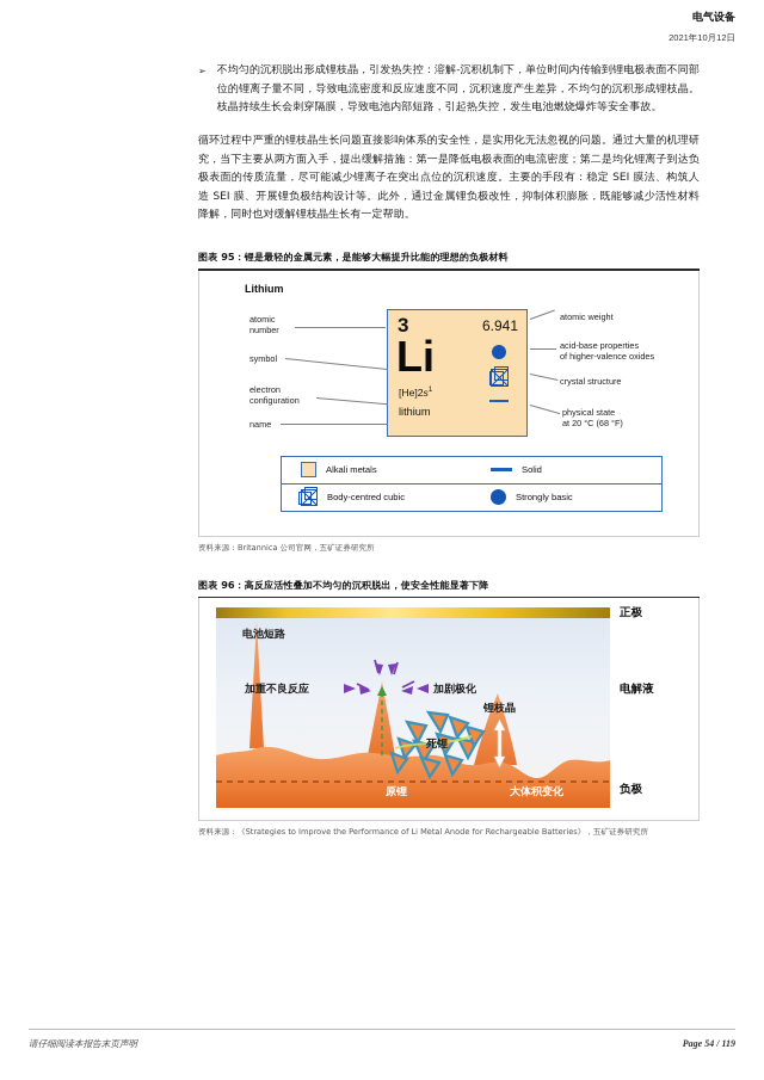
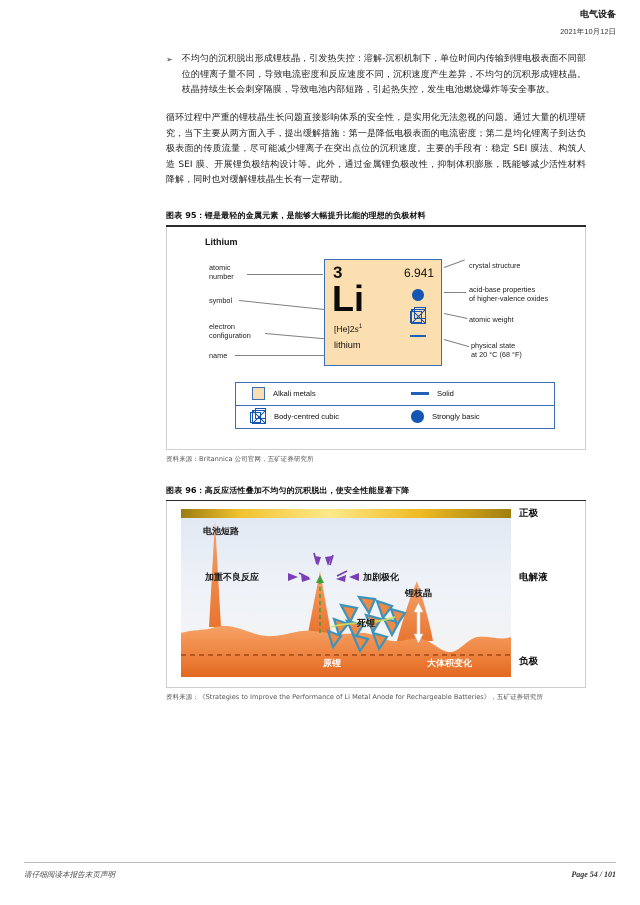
  电气设备
  2021年10月12日
  ➢
  不均匀的沉积脱出形成锂枝晶，引发热失控：溶解-沉积机制下，单位时间内传输到锂电极表面不同部位的锂离子量不同，导致电流密度和反应速度不同，沉积速度产生差异，不均匀的沉积形成锂枝晶。枝晶持续生长会刺穿隔膜，导致电池内部短路，引起热失控，发生电池燃烧爆炸等安全事故。
  循环过程中严重的锂枝晶生长问题直接影响体系的安全性，是实用化无法忽视的问题。通过大量的机理研究，当下主要从两方面入手，提出缓解措施：第一是降低电极表面的电流密度；第二是均化锂离子到达负极表面的传质流量，尽可能减少锂离子在突出点位的沉积速度。主要的手段有：稳定 SEI 膜法、构筑人造 SEI 膜、开展锂负极结构设计等。此外，通过金属锂负极改性，抑制体积膨胀，既能够减少活性材料降解，同时也对缓解锂枝晶生长有一定帮助。
  图表 95：锂是最轻的金属元素，是能够大幅提升比能的理想的负极材料
  Lithium
  3
  6.941
  Li
  [He]2s
  lithium
  atomic
  number
  symbol
  electron
  configuration
  name
- atomic weight
+ crystal structure
  acid-base properties
  of higher-valence oxides
- crystal structure
+ atomic weight
  physical state
  at 20 °C (68 °F)
  Alkali metals
  Solid
  Body-centred cubic
  Strongly basic
  资料来源：Britannica 公司官网，五矿证券研究所
  图表 96：高反应活性叠加不均匀的沉积脱出，使安全性能显著下降
  电池短路
  加重不良反应
  加剧极化
  锂枝晶
  死锂
  原锂
  大体积变化
  正极
  电解液
  负极
  资料来源：《Strategies to Improve the Performance of Li Metal Anode for Rechargeable Batteries》，五矿证券研究所
  请仔细阅读本报告末页声明
- Page 54 / 119
+ Page 54 / 101
